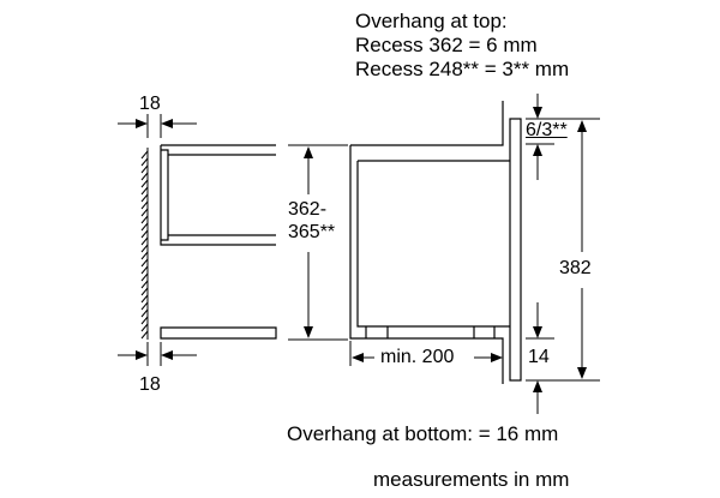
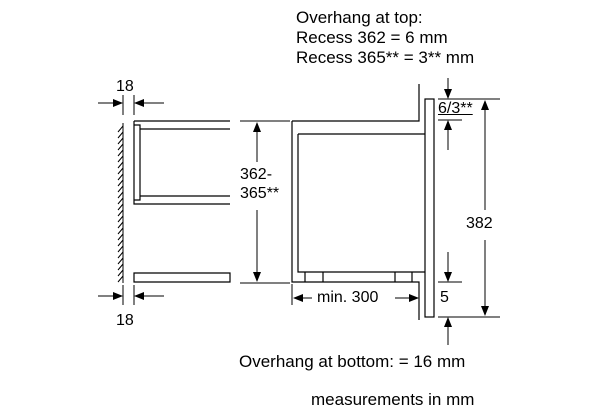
  Overhang at top:
  Recess 362 = 6 mm
- Recess 248** = 3** mm
+ Recess 365** = 3** mm
  18
  18
  362-
  365**
  6/3**
  382
- 14
+ 5
- min. 200
+ min. 300
  Overhang at bottom: = 16 mm
  measurements in mm
